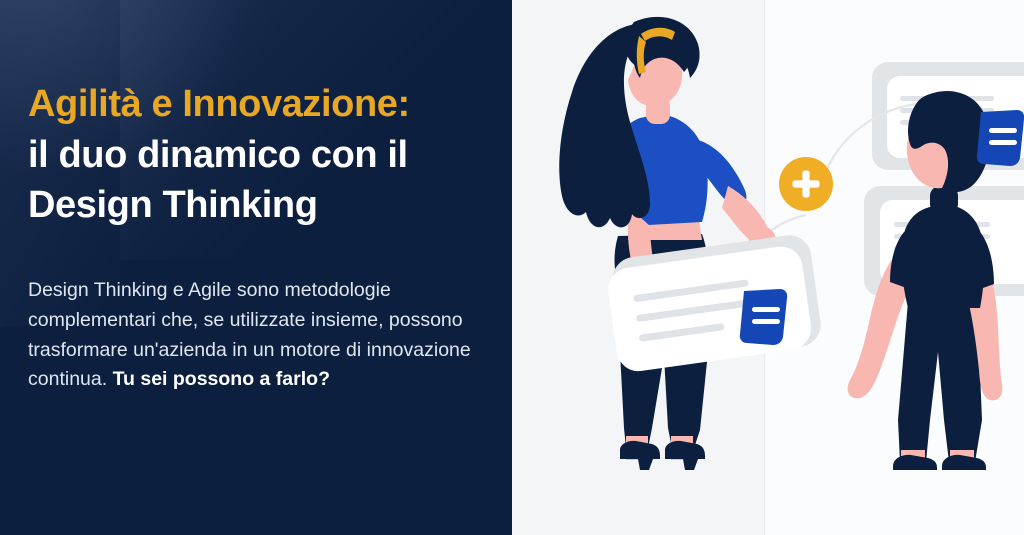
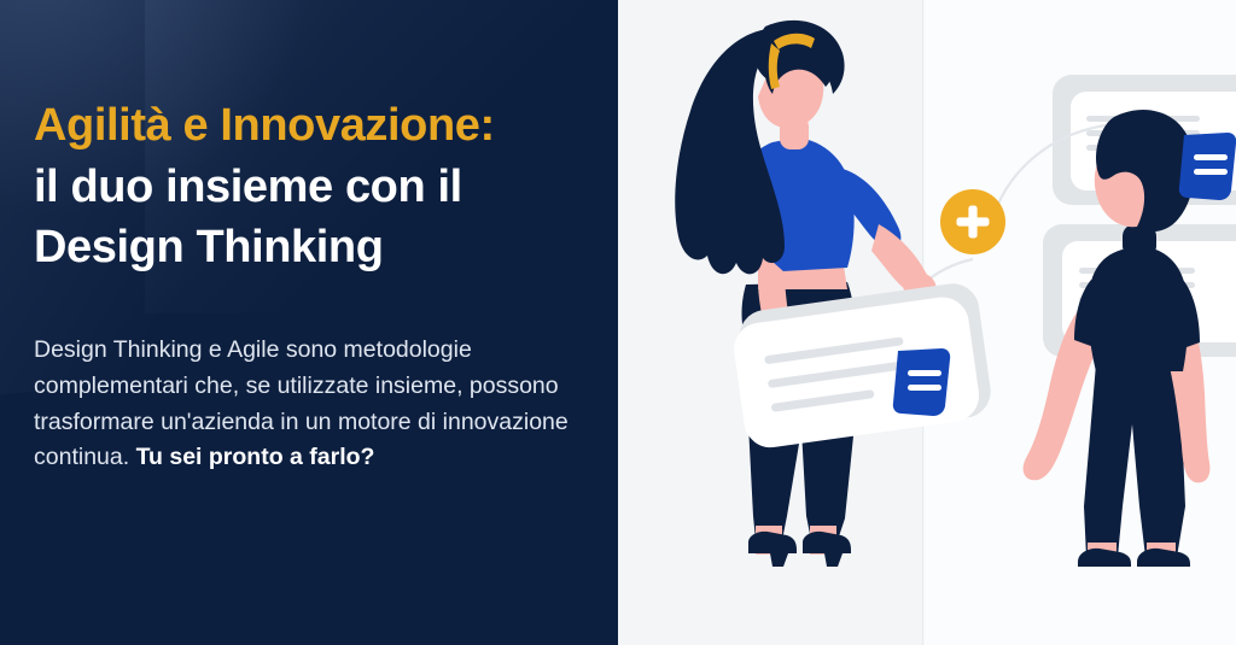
  Agilità e Innovazione:
- il duo dinamico con il
+ il duo insieme con il
  Design Thinking
- Design Thinking e Agile sono metodologie complementari che, se utilizzate insieme, possono trasformare un'azienda in un motore di innovazione continua. Tu sei possono a farlo?
+ Design Thinking e Agile sono metodologie complementari che, se utilizzate insieme, possono trasformare un'azienda in un motore di innovazione continua. Tu sei pronto a farlo?
